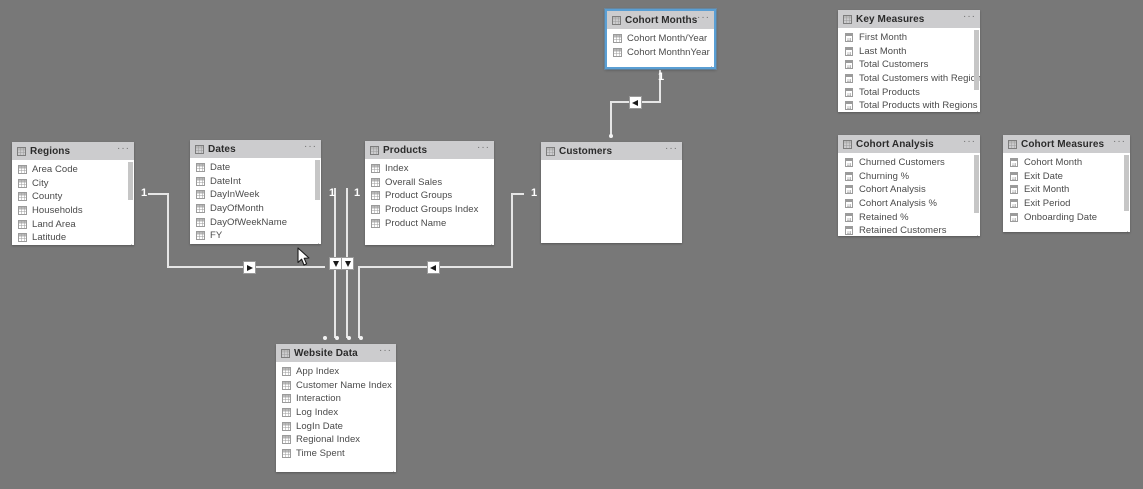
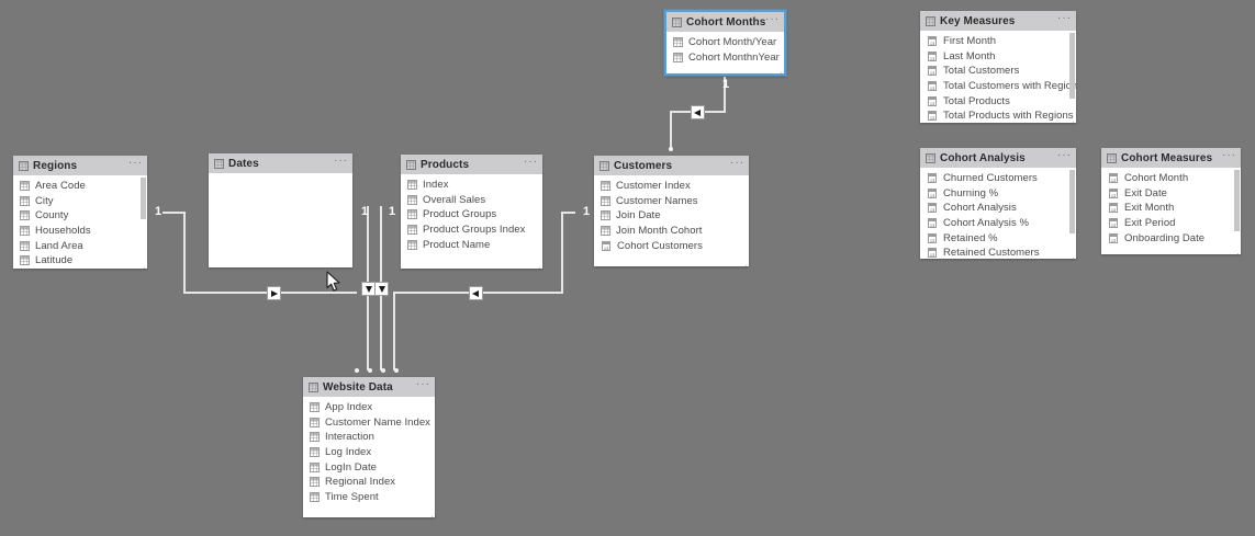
  1
  1
  1
  1
  1
  Regions
  ···
  Area Code
  City
  County
  Households
  Land Area
  Latitude
  Dates
  ···
- Date
- DateInt
- DayInWeek
- DayOfMonth
- DayOfWeekName
- FY
  Products
  ···
  Index
  Overall Sales
  Product Groups
  Product Groups Index
  Product Name
  Customers
  ···
+ Customer Index
+ Customer Names
+ Join Date
+ Join Month Cohort
+ Cohort Customers
  Cohort Months
  ···
  Cohort Month/Year
  Cohort MonthnYear
  Website Data
  ···
  App Index
  Customer Name Index
  Interaction
  Log Index
  LogIn Date
  Regional Index
  Time Spent
  Key Measures
  ···
  First Month
  Last Month
  Total Customers
  Total Customers with Regi
  Total Products
  Total Products with Regions
  Cohort Analysis
  ···
  Churned Customers
  Churning %
  Cohort Analysis
  Cohort Analysis %
  Retained %
  Retained Customers
  Cohort Measures
  ···
  Cohort Month
  Exit Date
  Exit Month
  Exit Period
  Onboarding Date
